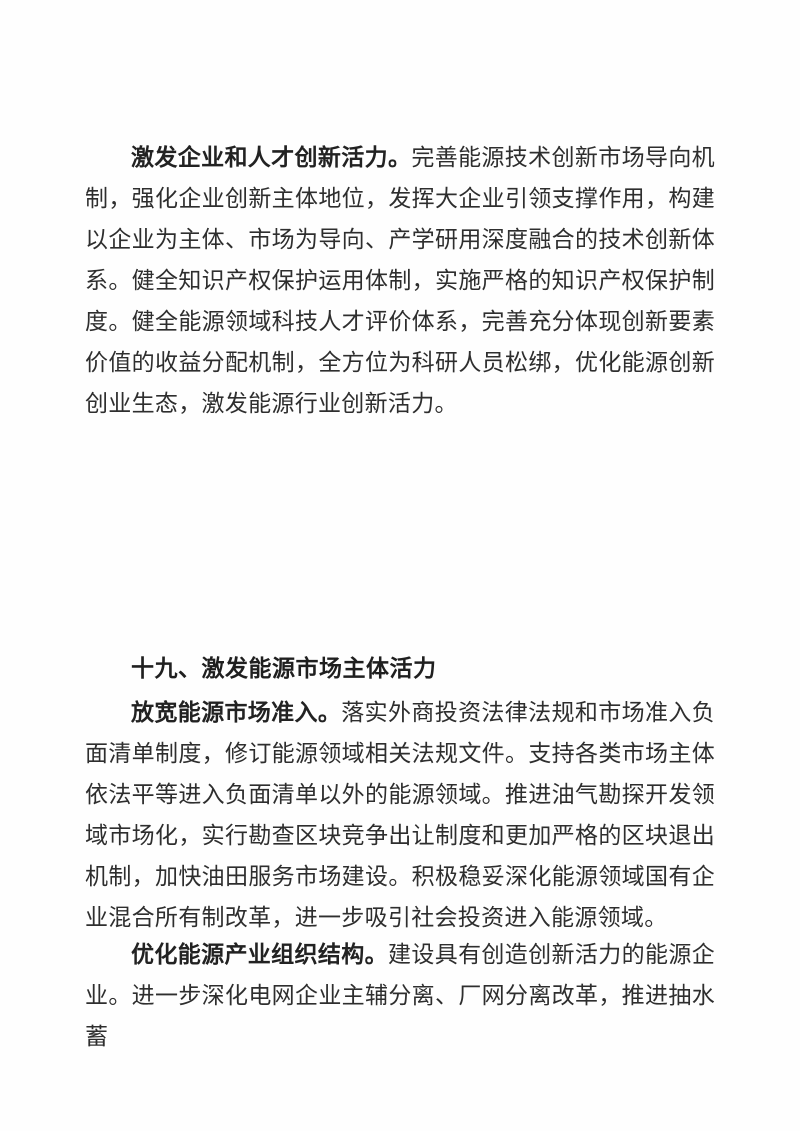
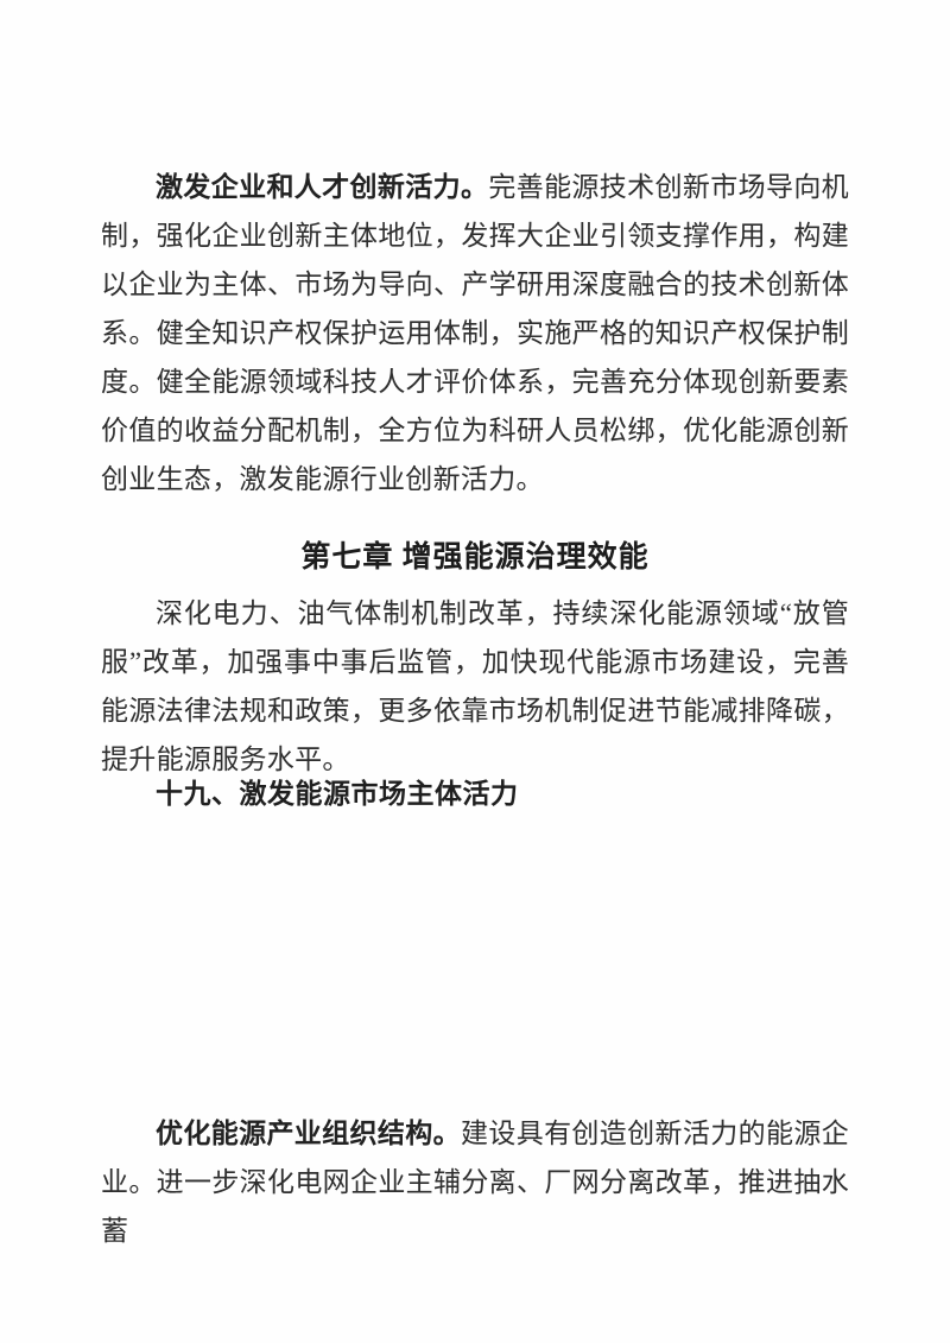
  激发企业和人才创新活力。完善能源技术创新市场导向机制，强化企业创新主体地位，发挥大企业引领支撑作用，构建以企业为主体、市场为导向、产学研用深度融合的技术创新体系。健全知识产权保护运用体制，实施严格的知识产权保护制度。健全能源领域科技人才评价体系，完善充分体现创新要素价值的收益分配机制，全方位为科研人员松绑，优化能源创新创业生态，激发能源行业创新活力。
+ 第七章 增强能源治理效能
+ 深化电力、油气体制机制改革，持续深化能源领域“放管服”改革，加强事中事后监管，加快现代能源市场建设，完善能源法律法规和政策，更多依靠市场机制促进节能减排降碳，提升能源服务水平。
  十九、激发能源市场主体活力
- 放宽能源市场准入。落实外商投资法律法规和市场准入负面清单制度，修订能源领域相关法规文件。支持各类市场主体依法平等进入负面清单以外的能源领域。推进油气勘探开发领域市场化，实行勘查区块竞争出让制度和更加严格的区块退出机制，加快油田服务市场建设。积极稳妥深化能源领域国有企业混合所有制改革，进一步吸引社会投资进入能源领域。
  优化能源产业组织结构。建设具有创造创新活力的能源企业。进一步深化电网企业主辅分离、厂网分离改革，推进抽水蓄
